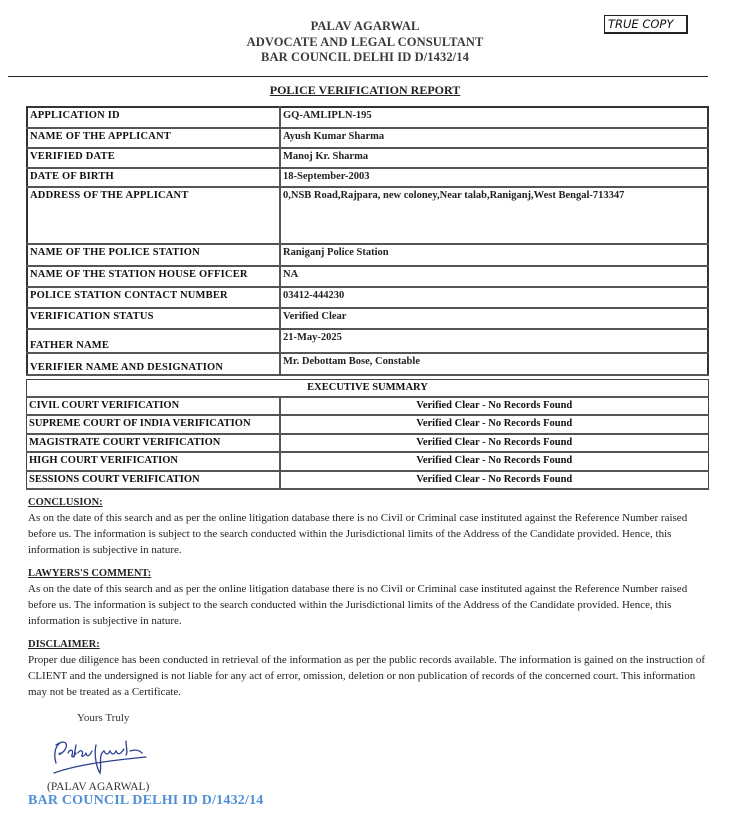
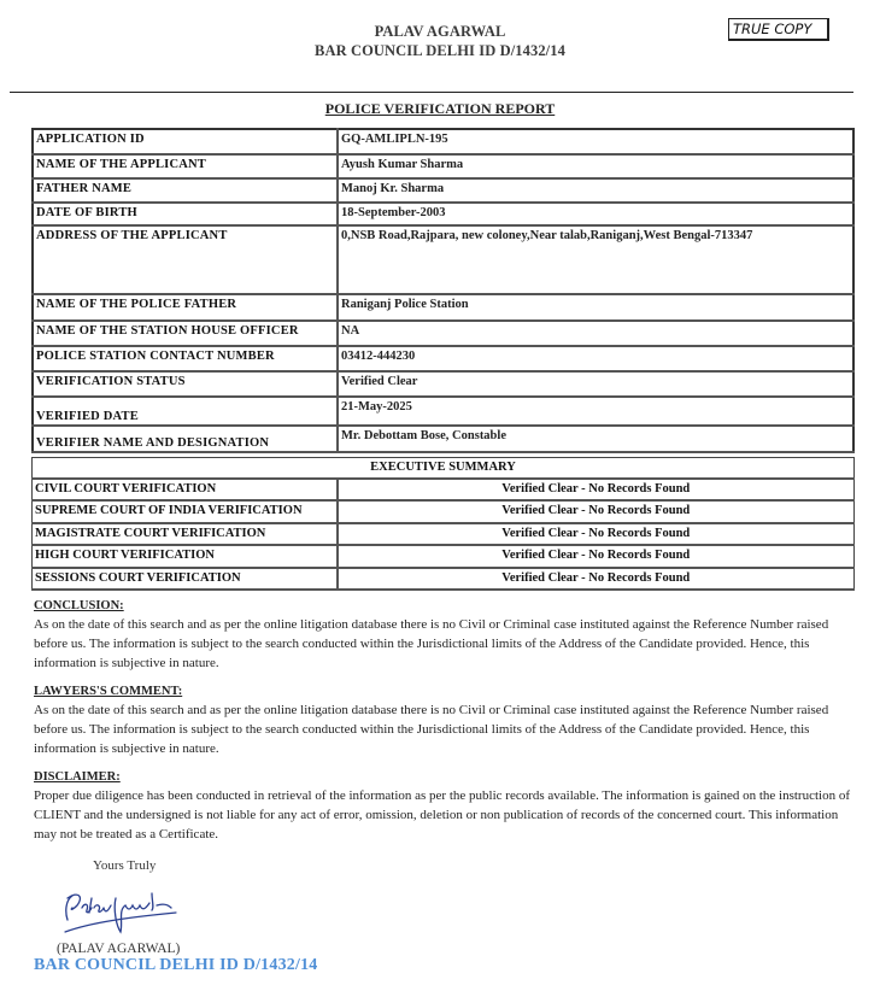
  PALAV AGARWAL
- ADVOCATE AND LEGAL CONSULTANT
  BAR COUNCIL DELHI ID D/1432/14
  TRUE COPY
  POLICE VERIFICATION REPORT
  APPLICATION ID	GQ-AMLIPLN-195
  NAME OF THE APPLICANT	Ayush Kumar Sharma
- VERIFIED DATE	Manoj Kr. Sharma
+ FATHER NAME	Manoj Kr. Sharma
  DATE OF BIRTH	18-September-2003
  ADDRESS OF THE APPLICANT	0,NSB Road,Rajpara, new coloney,Near talab,Raniganj,West Bengal-713347
- NAME OF THE POLICE STATION	Raniganj Police Station
+ NAME OF THE POLICE FATHER	Raniganj Police Station
  NAME OF THE STATION HOUSE OFFICER	NA
  POLICE STATION CONTACT NUMBER	03412-444230
  VERIFICATION STATUS	Verified Clear
- FATHER NAME	21-May-2025
+ VERIFIED DATE	21-May-2025
  VERIFIER NAME AND DESIGNATION	Mr. Debottam Bose, Constable
  EXECUTIVE SUMMARY
  CIVIL COURT VERIFICATION	Verified Clear - No Records Found
  SUPREME COURT OF INDIA VERIFICATION	Verified Clear - No Records Found
  MAGISTRATE COURT VERIFICATION	Verified Clear - No Records Found
  HIGH COURT VERIFICATION	Verified Clear - No Records Found
  SESSIONS COURT VERIFICATION	Verified Clear - No Records Found
  CONCLUSION:
  As on the date of this search and as per the online litigation database there is no Civil or Criminal case instituted against the Reference Number raised before us. The information is subject to the search conducted within the Jurisdictional limits of the Address of the Candidate provided. Hence, this information is subjective in nature.
  LAWYERS'S COMMENT:
  As on the date of this search and as per the online litigation database there is no Civil or Criminal case instituted against the Reference Number raised before us. The information is subject to the search conducted within the Jurisdictional limits of the Address of the Candidate provided. Hence, this information is subjective in nature.
  DISCLAIMER:
  Proper due diligence has been conducted in retrieval of the information as per the public records available. The information is gained on the instruction of CLIENT and the undersigned is not liable for any act of error, omission, deletion or non publication of records of the concerned court. This information may not be treated as a Certificate.
  Yours Truly
  (PALAV AGARWAL)
  BAR COUNCIL DELHI ID D/1432/14
